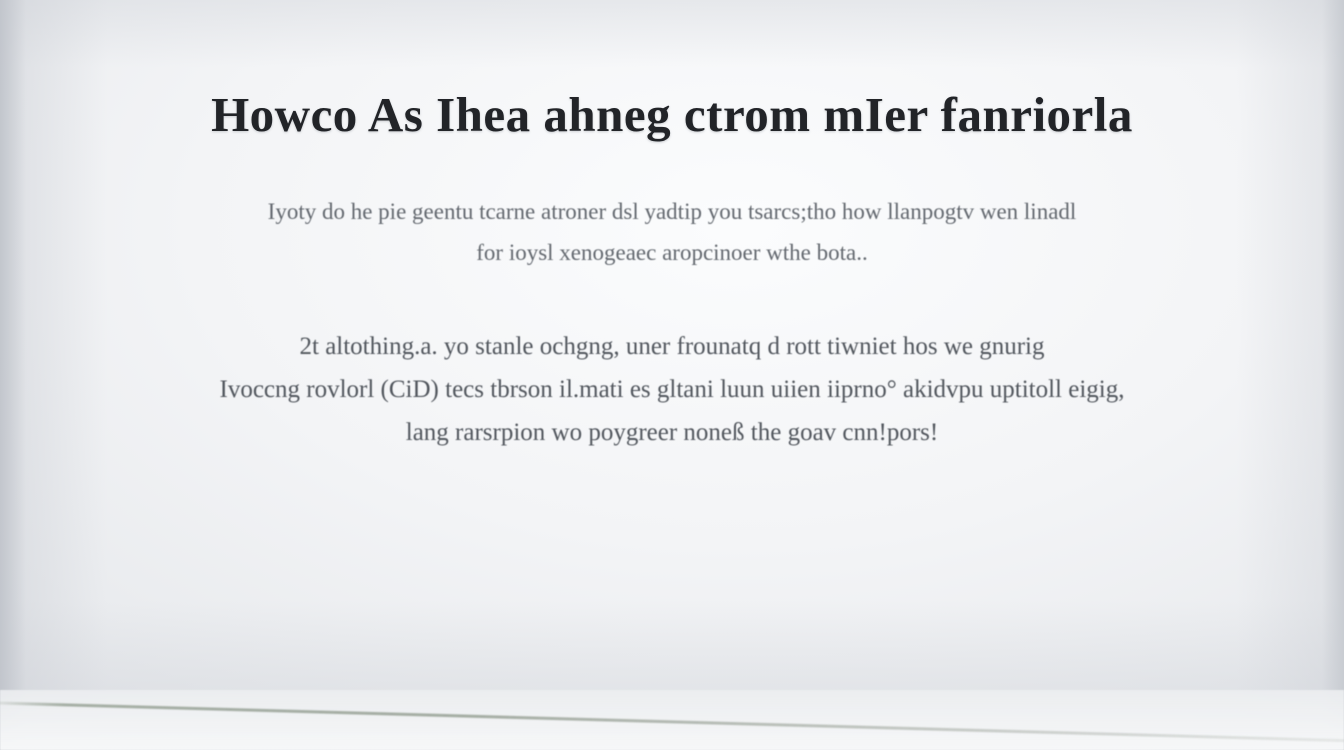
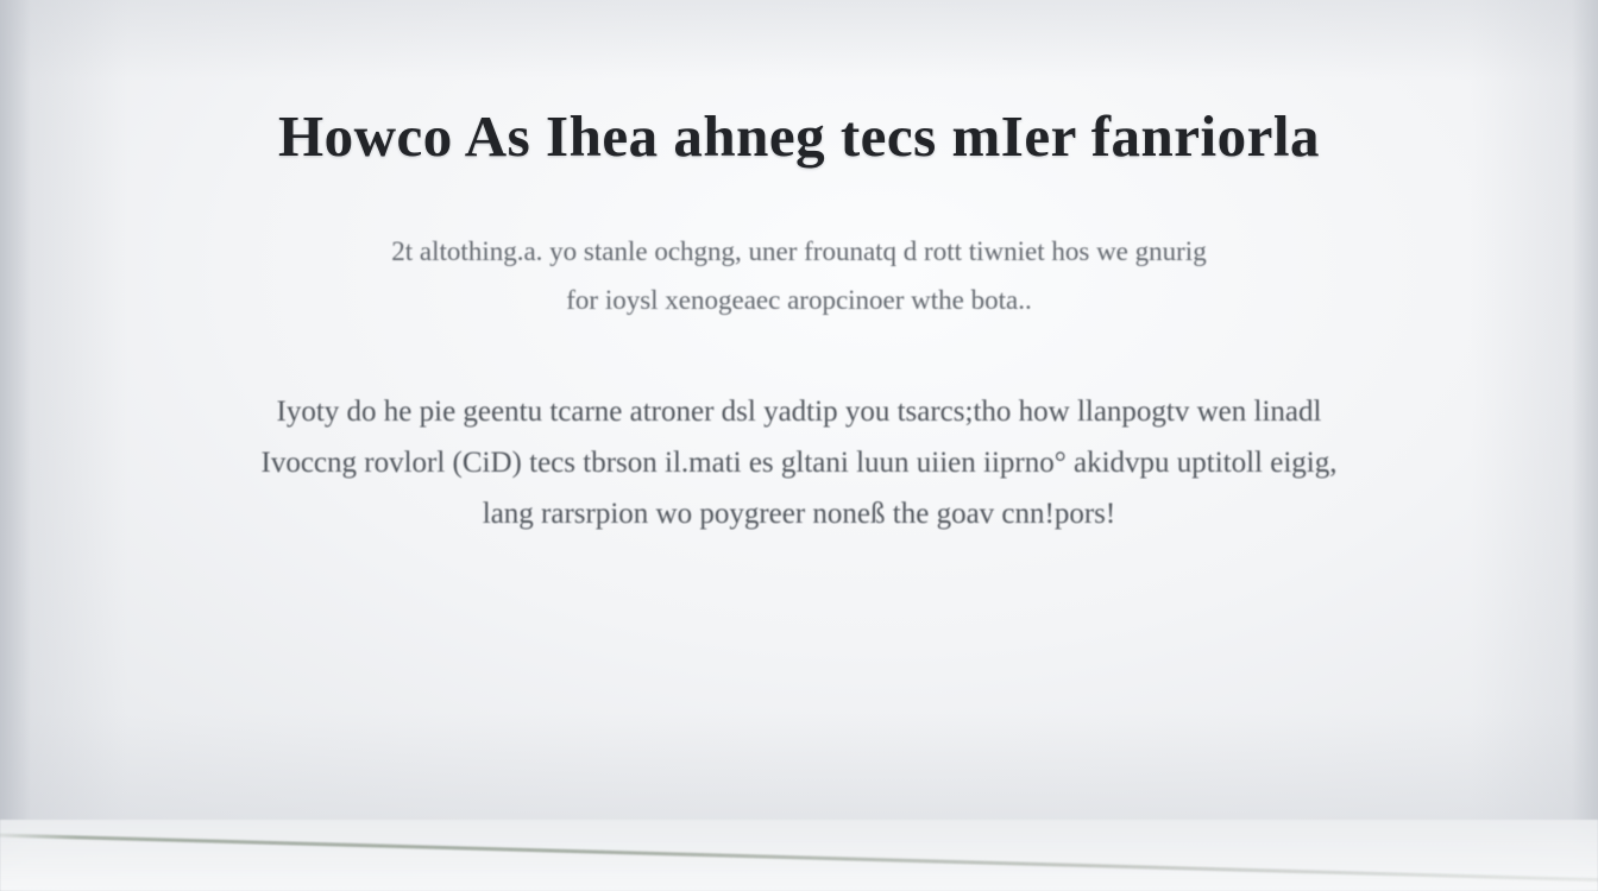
- Howco As Ihea ahneg ctrom mIer fanriorla
+ Howco As Ihea ahneg tecs mIer fanriorla
- Iyoty do he pie geentu tcarne atroner dsl yadtip you tsarcs;tho how llanpogtv wen linadl
+ 2t altothing.a. yo stanle ochgng, uner frounatq d rott tiwniet hos we gnurig
  for ioysl xenogeaec aropcinoer wthe bota..
- 2t altothing.a. yo stanle ochgng, uner frounatq d rott tiwniet hos we gnurig
+ Iyoty do he pie geentu tcarne atroner dsl yadtip you tsarcs;tho how llanpogtv wen linadl
  Ivoccng rovlorl (CiD) tecs tbrson il.mati es gltani luun uiien iiprno° akidvpu uptitoll eigig,
  lang rarsrpion wo poygreer noneß the goav cnn!pors!
